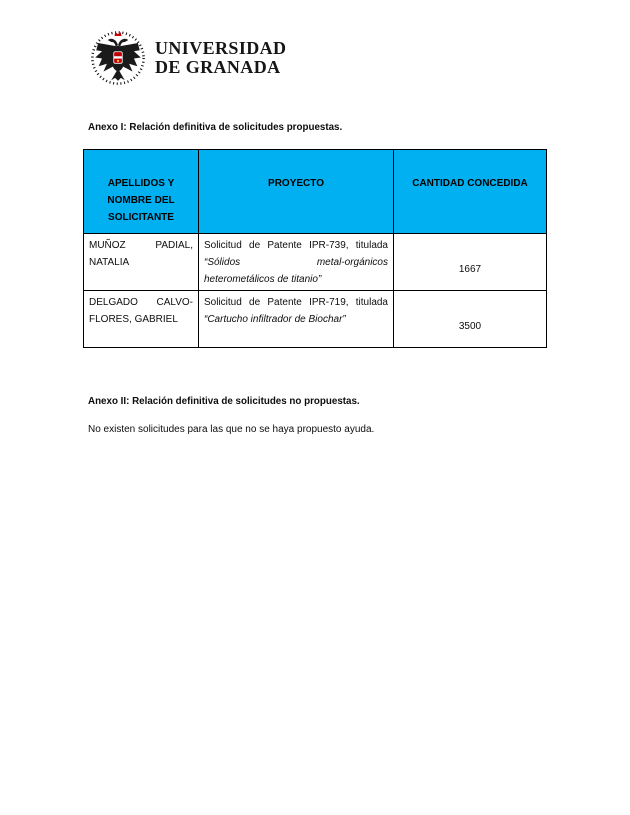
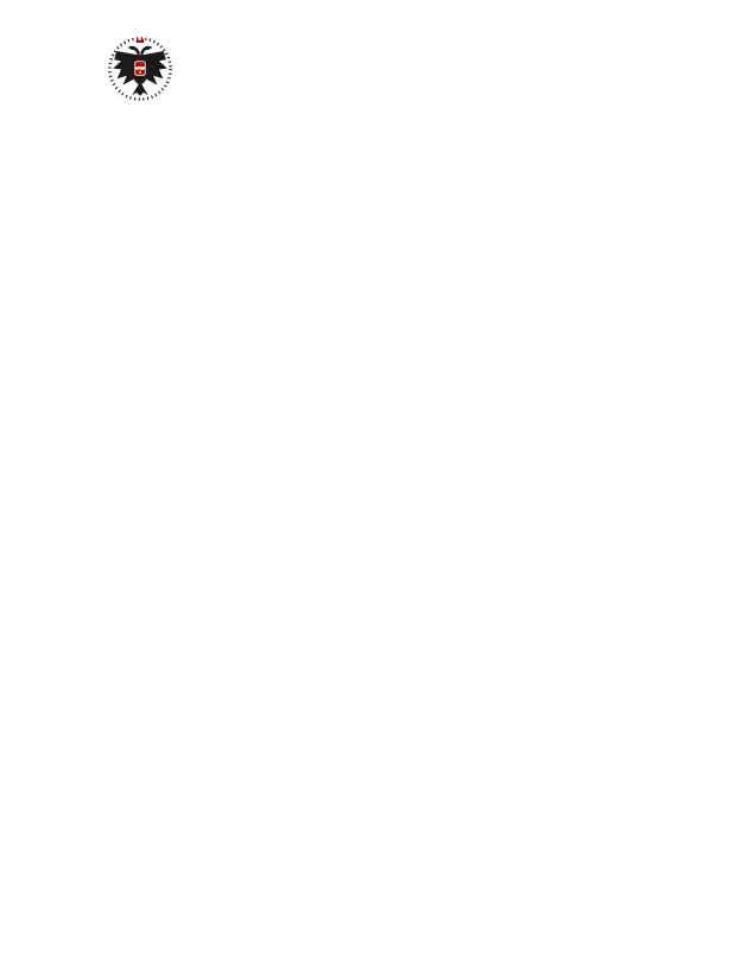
- UNIVERSIDAD
- DE GRANADA
- Anexo I: Relación definitiva de solicitudes propuestas.
- APELLIDOS Y NOMBRE DEL SOLICITANTE	PROYECTO	CANTIDAD CONCEDIDA
- MUÑOZ PADIAL, NATALIA	Solicitud de Patente IPR-739, titulada “Sólidos metal-orgánicos heterometálicos de titanio”	1667
- DELGADO CALVO- FLORES, GABRIEL	Solicitud de Patente IPR-719, titulada “Cartucho infiltrador de Biochar”	3500
- Anexo II: Relación definitiva de solicitudes no propuestas.
- No existen solicitudes para las que no se haya propuesto ayuda.
